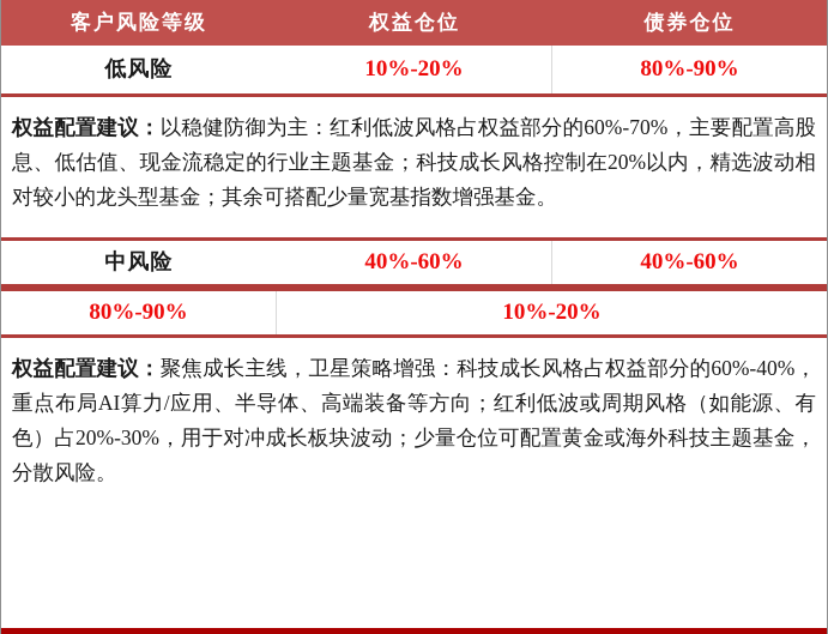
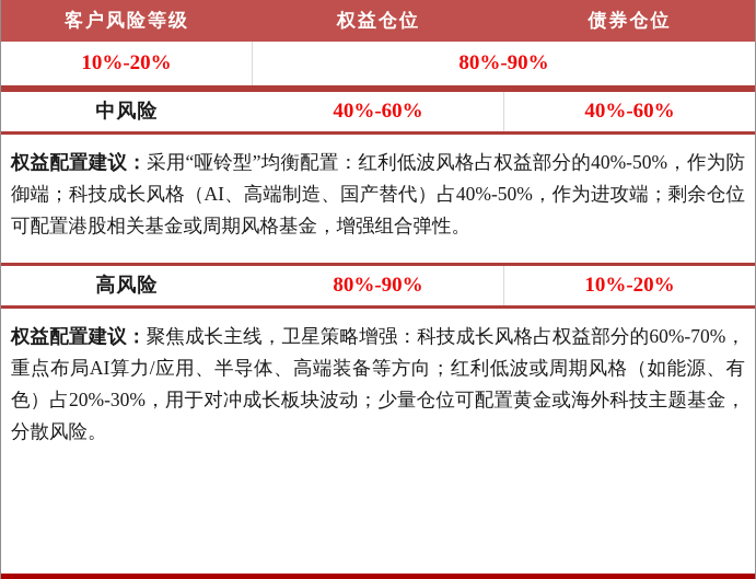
  客户风险等级
  权益仓位
  债券仓位
- 低风险
  10%-20%
  80%-90%
- 权益配置建议：以稳健防御为主：红利低波风格占权益部分的60%-70%，主要配置高股息、低估值、现金流稳定的行业主题基金；科技成长风格控制在20%以内，精选波动相对较小的龙头型基金；其余可搭配少量宽基指数增强基金。
  中风险
  40%-60%
  40%-60%
+ 权益配置建议：采用“哑铃型”均衡配置：红利低波风格占权益部分的40%-50%，作为防御端；科技成长风格（AI、高端制造、国产替代）占40%-50%，作为进攻端；剩余仓位可配置港股相关基金或周期风格基金，增强组合弹性。
+ 高风险
  80%-90%
  10%-20%
- 权益配置建议：聚焦成长主线，卫星策略增强：科技成长风格占权益部分的60%-40%，重点布局AI算力/应用、半导体、高端装备等方向；红利低波或周期风格（如能源、有色）占20%-30%，用于对冲成长板块波动；少量仓位可配置黄金或海外科技主题基金，分散风险。
+ 权益配置建议：聚焦成长主线，卫星策略增强：科技成长风格占权益部分的60%-70%，重点布局AI算力/应用、半导体、高端装备等方向；红利低波或周期风格（如能源、有色）占20%-30%，用于对冲成长板块波动；少量仓位可配置黄金或海外科技主题基金，分散风险。
